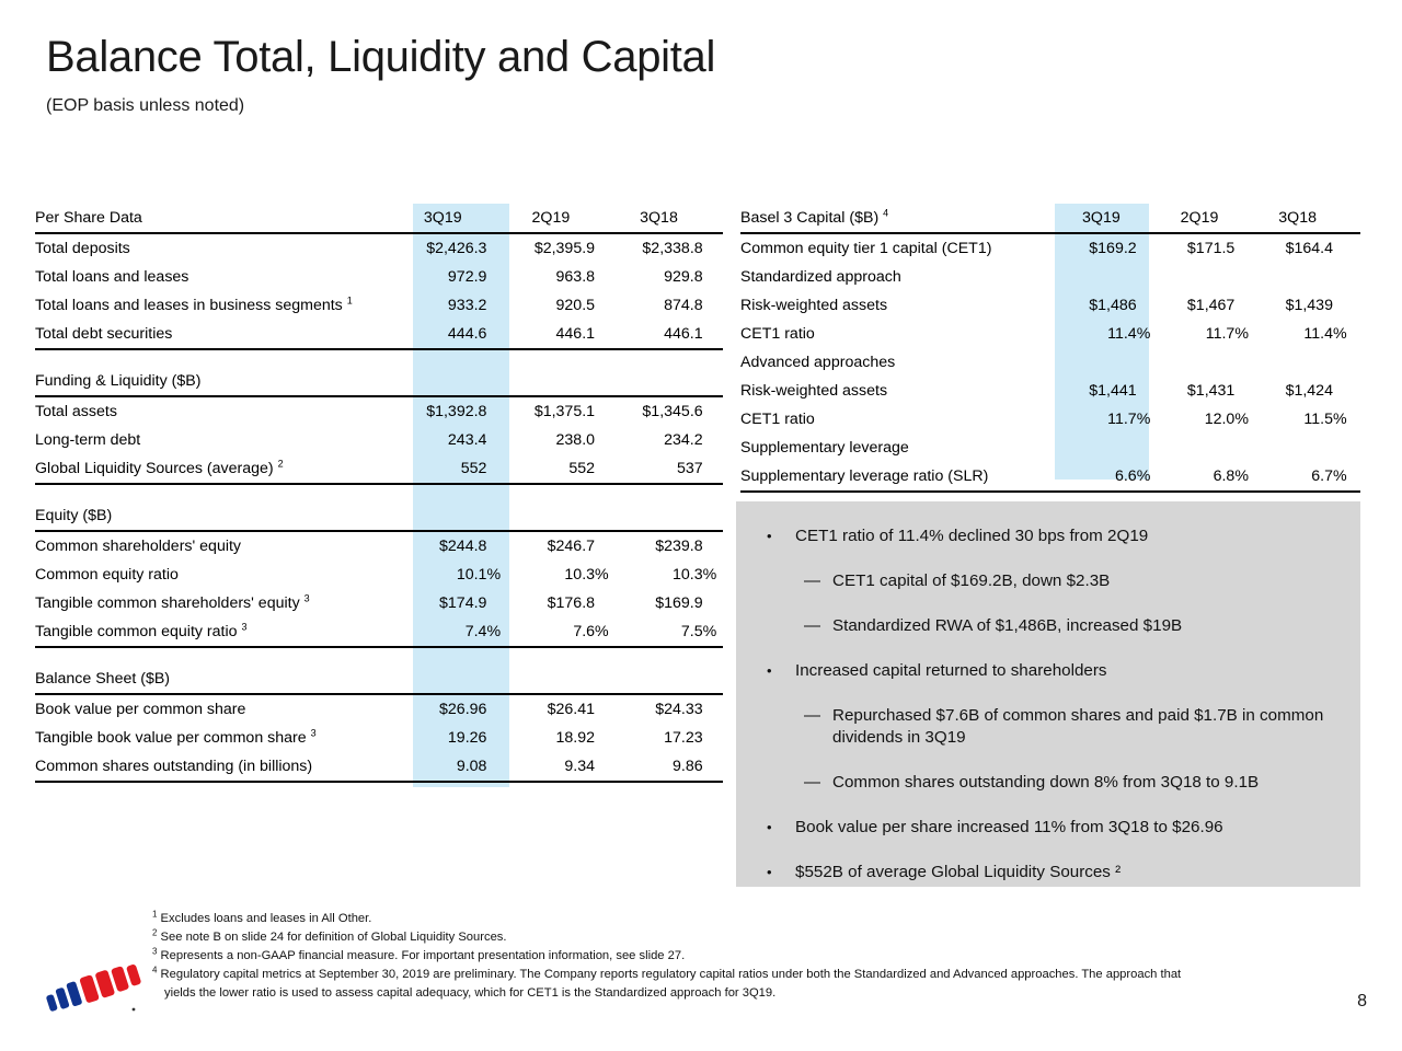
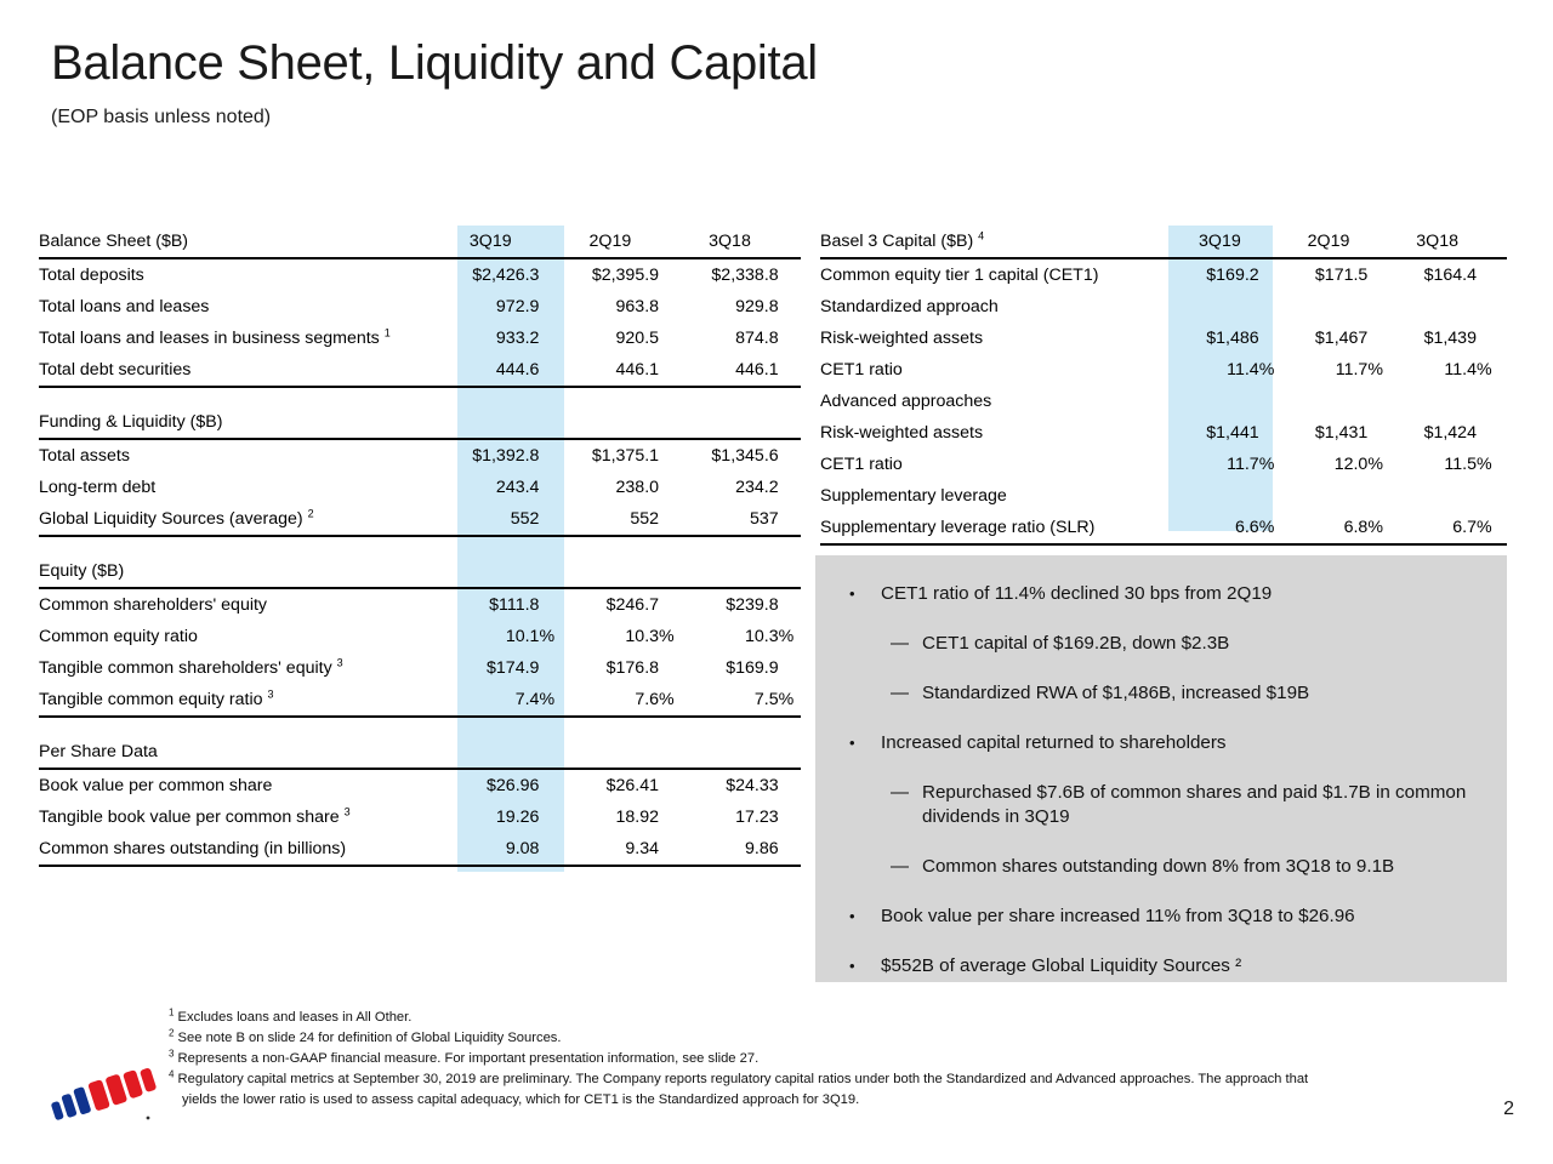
- Balance Total, Liquidity and Capital
+ Balance Sheet, Liquidity and Capital
  (EOP basis unless noted)
- Per Share Data	3Q19		2Q19		3Q18
+ Balance Sheet ($B)	3Q19		2Q19		3Q18
  Total deposits	$2,426.3		$2,395.9		$2,338.8
  Total loans and leases	972.9		963.8		929.8
  Total loans and leases in business segments 1	933.2		920.5		874.8
  Total debt securities	444.6		446.1		446.1
  Funding & Liquidity ($B)
  Total assets	$1,392.8		$1,375.1		$1,345.6
  Long-term debt	243.4		238.0		234.2
  Global Liquidity Sources (average) 2	552		552		537
  Equity ($B)
- Common shareholders' equity	$244.8		$246.7		$239.8
+ Common shareholders' equity	$111.8		$246.7		$239.8
  Common equity ratio	10.1	%	10.3	%	10.3	%
  Tangible common shareholders' equity 3	$174.9		$176.8		$169.9
  Tangible common equity ratio 3	7.4	%	7.6	%	7.5	%
- Balance Sheet ($B)
+ Per Share Data
  Book value per common share	$26.96		$26.41		$24.33
  Tangible book value per common share 3	19.26		18.92		17.23
  Common shares outstanding (in billions)	9.08		9.34		9.86
  Basel 3 Capital ($B) 4	3Q19		2Q19		3Q18
  Common equity tier 1 capital (CET1)	$169.2		$171.5		$164.4
  Standardized approach
  Risk-weighted assets	$1,486		$1,467		$1,439
  CET1 ratio	11.4	%	11.7	%	11.4	%
  Advanced approaches
  Risk-weighted assets	$1,441		$1,431		$1,424
  CET1 ratio	11.7	%	12.0	%	11.5	%
  Supplementary leverage
  Supplementary leverage ratio (SLR)	6.6	%	6.8	%	6.7	%
  •
  CET1 ratio of 11.4% declined 30 bps from 2Q19
  —
  CET1 capital of $169.2B, down $2.3B
  —
  Standardized RWA of $1,486B, increased $19B
  •
  Increased capital returned to shareholders
  —
  Repurchased $7.6B of common shares and paid $1.7B in common dividends in 3Q19
  —
  Common shares outstanding down 8% from 3Q18 to 9.1B
  •
  Book value per share increased 11% from 3Q18 to $26.96
  •
  $552B of average Global Liquidity Sources ²
  1 Excludes loans and leases in All Other.
  2 See note B on slide 24 for definition of Global Liquidity Sources.
  3 Represents a non-GAAP financial measure. For important presentation information, see slide 27.
  4 Regulatory capital metrics at September 30, 2019 are preliminary. The Company reports regulatory capital ratios under both the Standardized and Advanced approaches. The approach that
  yields the lower ratio is used to assess capital adequacy, which for CET1 is the Standardized approach for 3Q19.
- 8
+ 2
